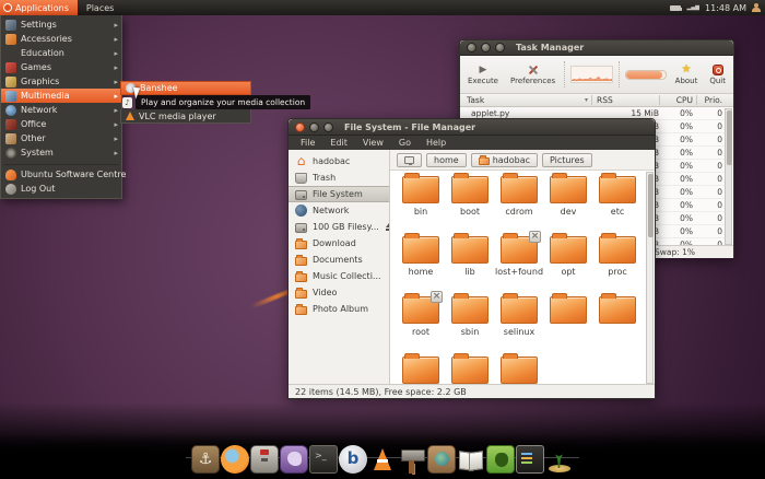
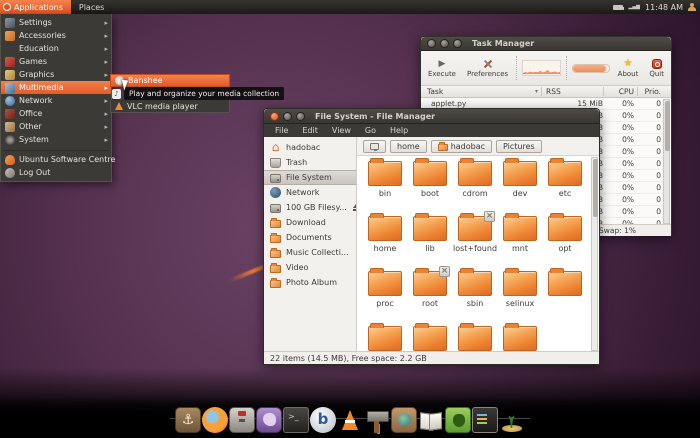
  Applications
  Places
  11:48 AM
  Settings
  ▸
  Accessories
  ▸
  Education
  ▸
  Games
  ▸
  Graphics
  ▸
  Multimedia
  ▸
  Network
  ▸
  Office
  ▸
  Other
  ▸
  System
  ▸
  Ubuntu Software Centre
  Log Out
  Banshee
  ♪
  Play and organize your media collection
  VLC media player
  Task Manager
  ▶
  Execute
  Preferences
  ★
  About
  Quit
  Task
  RSS
  CPU
  Prio.
  applet.py
  15 MiB
  0%
  0
  0%
  0
  0%
  0
  0%
  0
  0%
  0
  0%
  0
  0%
  0
  0%
  0
  0%
  0
  0%
  0
  0%
  0
  Swap: 1%
  File System - File Manager
  File
  Edit
  View
  Go
  Help
  ⌂
  hadobac
  Trash
  File System
  Network
  100 GB Filesy...
  Download
  Documents
  Music Collecti...
  Video
  Photo Album
  home
  hadobac
  Pictures
  bin
  boot
  cdrom
  dev
  etc
  home
  lib
  ×
  lost+found
+ mnt
  opt
  proc
  ×
  root
  sbin
  selinux
  22 items (14.5 MB), Free space: 2.2 GB
